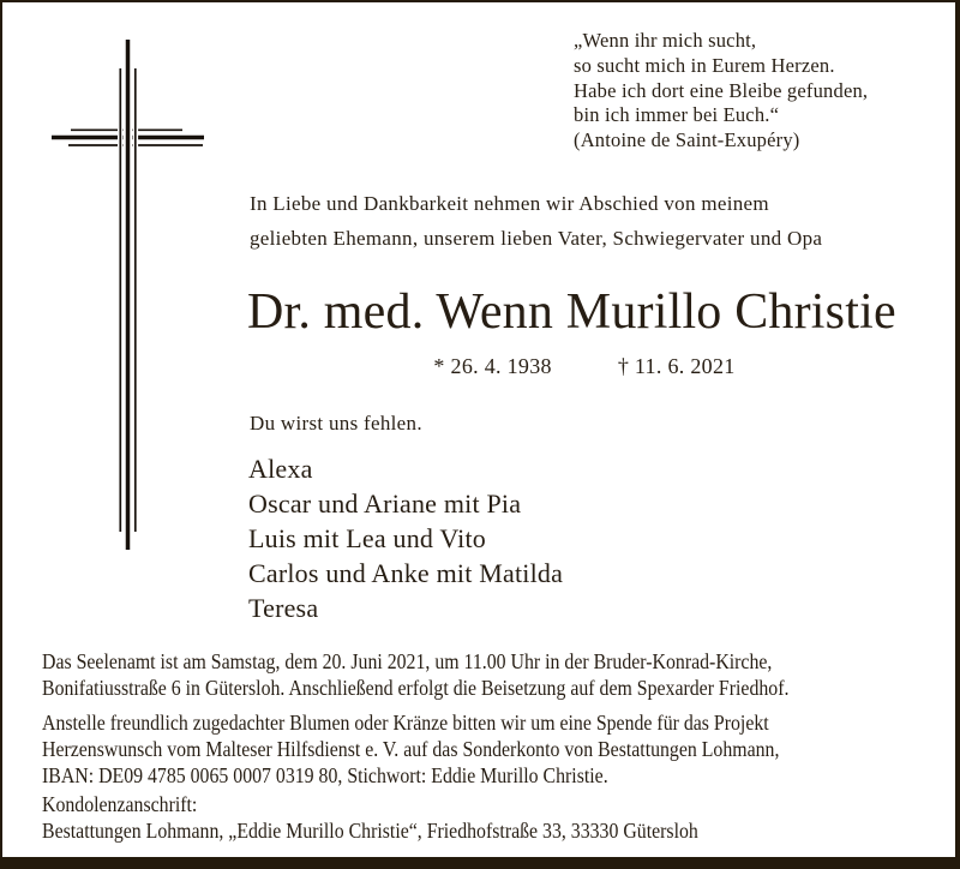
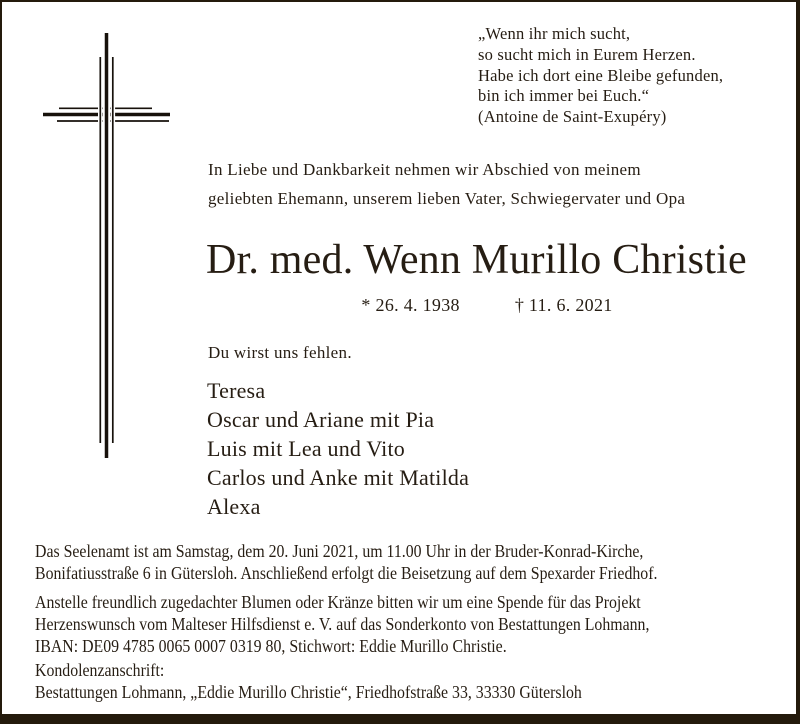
  „Wenn ihr mich sucht,
  so sucht mich in Eurem Herzen.
  Habe ich dort eine Bleibe gefunden,
  bin ich immer bei Euch.“
  (Antoine de Saint-Exupéry)
  In Liebe und Dankbarkeit nehmen wir Abschied von meinem
  geliebten Ehemann, unserem lieben Vater, Schwiegervater und Opa
  Dr. med. Wenn Murillo Christie
  * 26. 4. 1938
  † 11. 6. 2021
  Du wirst uns fehlen.
- Alexa
+ Teresa
  Oscar und Ariane mit Pia
  Luis mit Lea und Vito
  Carlos und Anke mit Matilda
- Teresa
+ Alexa
  Das Seelenamt ist am Samstag, dem 20. Juni 2021, um 11.00 Uhr in der Bruder-Konrad-Kirche,
  Bonifatiusstraße 6 in Gütersloh. Anschließend erfolgt die Beisetzung auf dem Spexarder Friedhof.
  Anstelle freundlich zugedachter Blumen oder Kränze bitten wir um eine Spende für das Projekt
  Herzenswunsch vom Malteser Hilfsdienst e. V. auf das Sonderkonto von Bestattungen Lohmann,
  IBAN: DE09 4785 0065 0007 0319 80, Stichwort: Eddie Murillo Christie.
  Kondolenzanschrift:
  Bestattungen Lohmann, „Eddie Murillo Christie“, Friedhofstraße 33, 33330 Gütersloh
